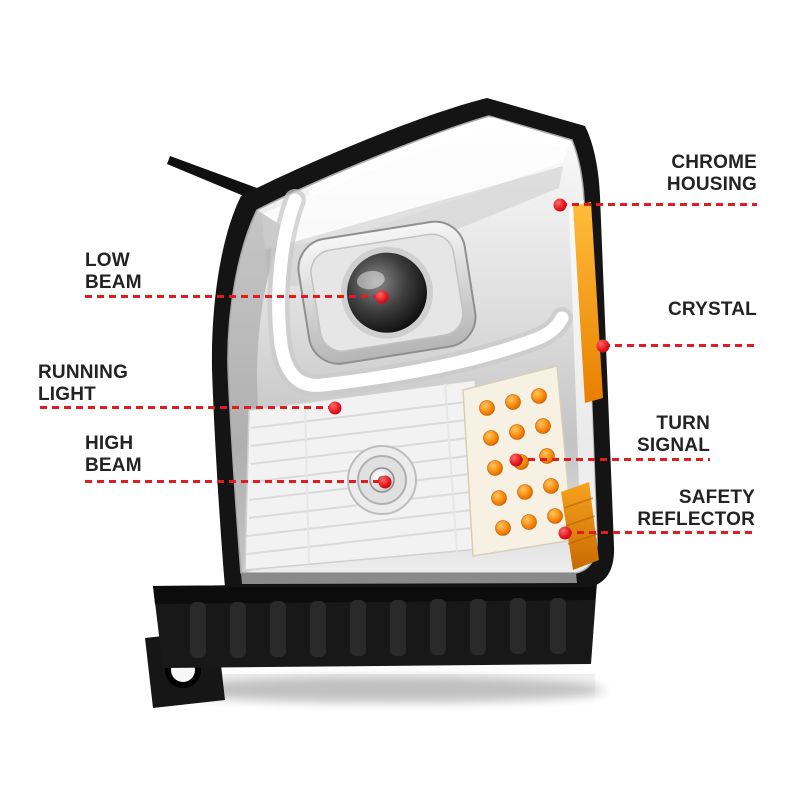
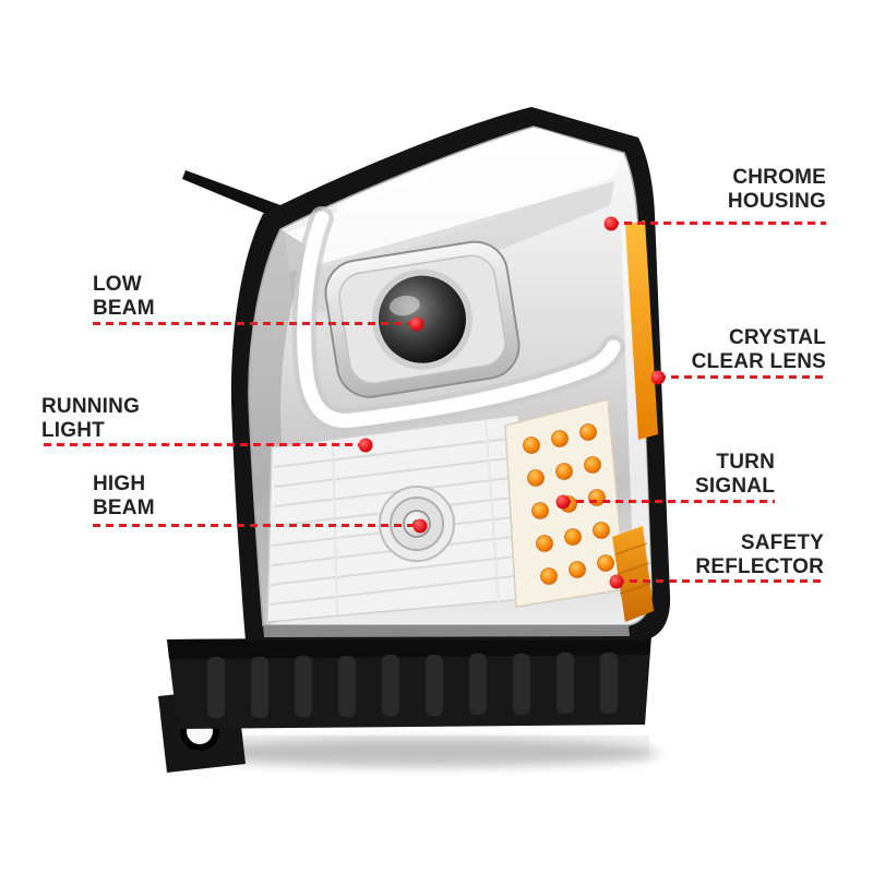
  CHROME
  HOUSING
  LOW
  BEAM
  CRYSTAL
+ CLEAR LENS
  RUNNING
  LIGHT
  TURN
  SIGNAL
  HIGH
  BEAM
  SAFETY
  REFLECTOR
